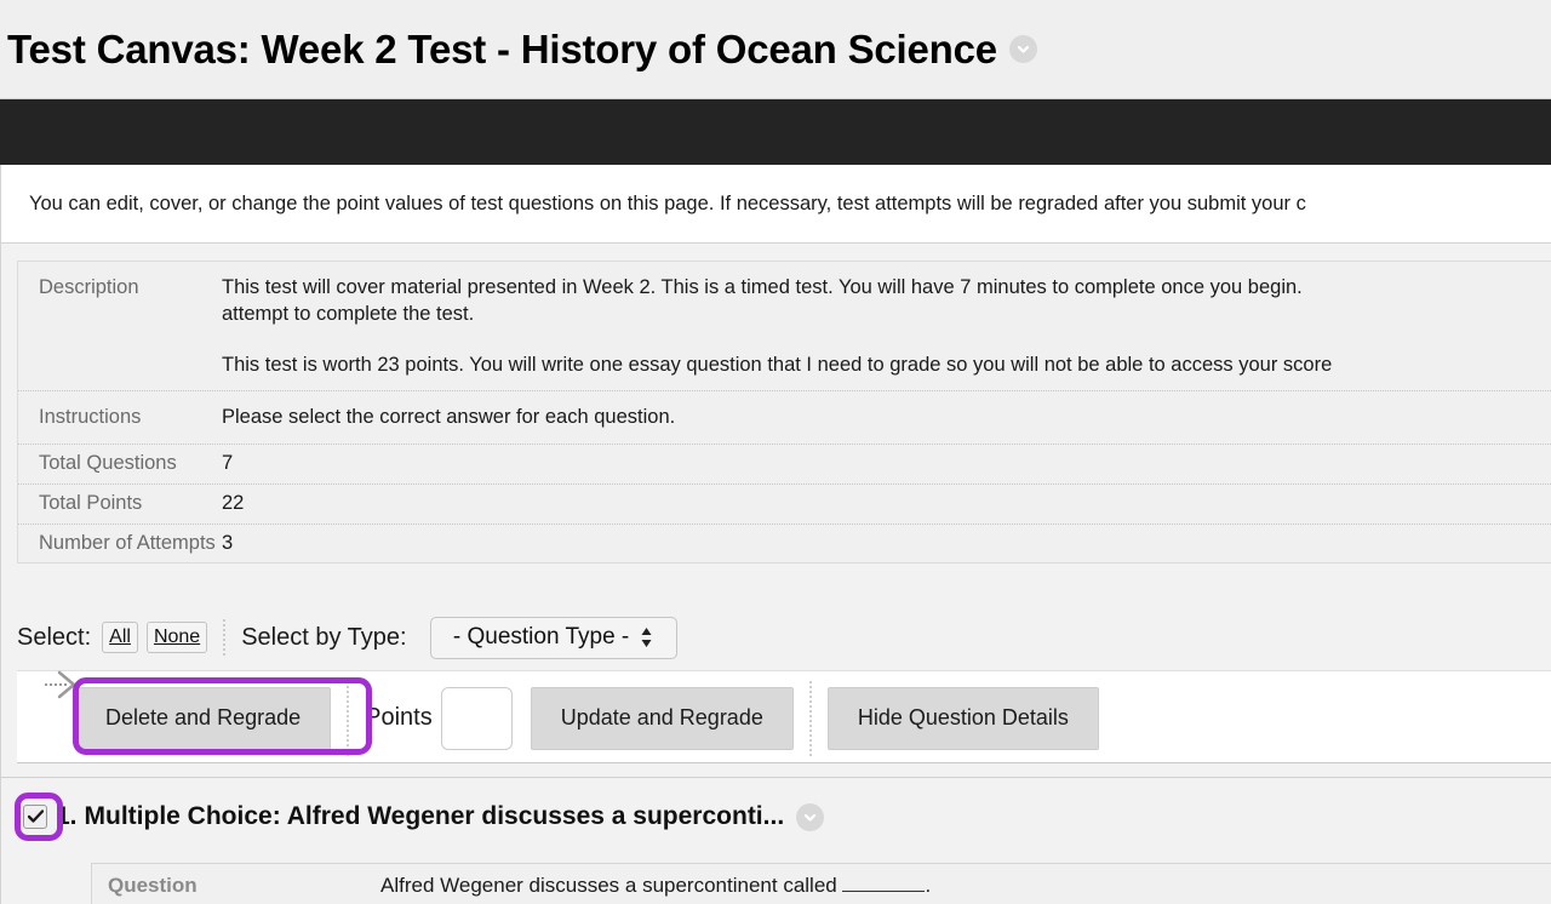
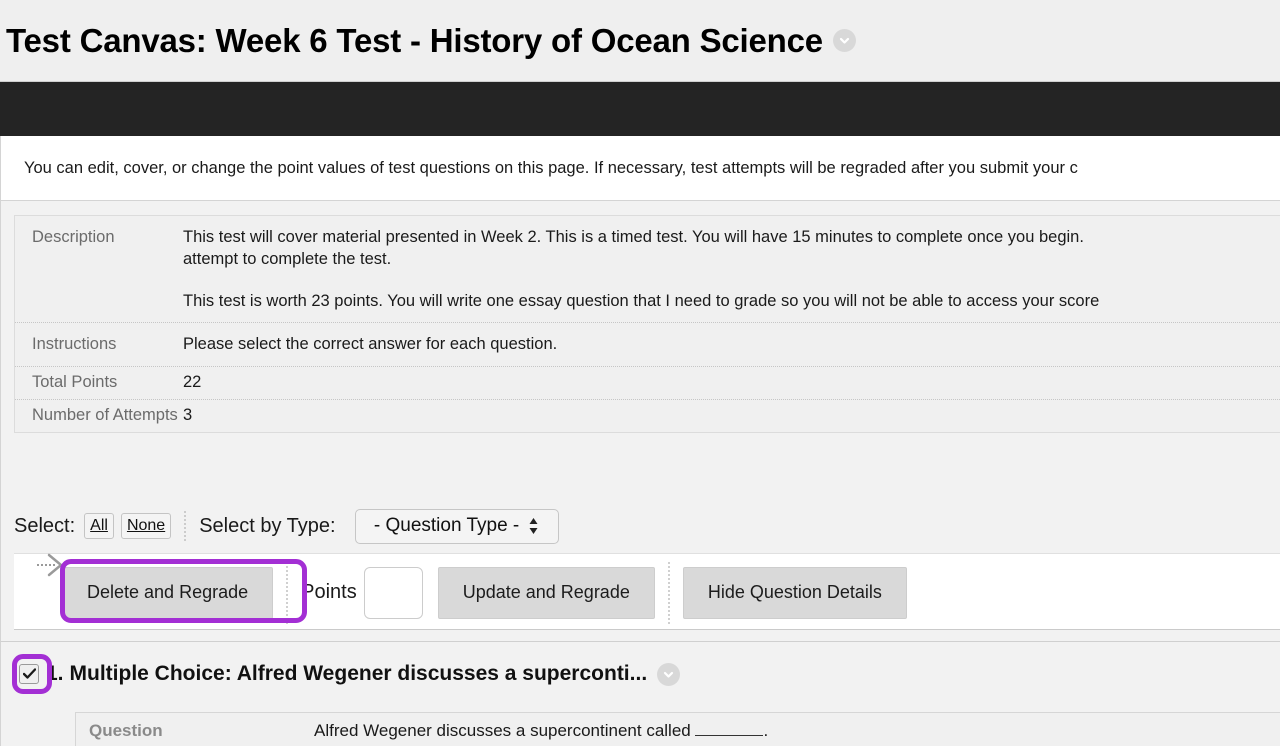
- Test Canvas: Week 2 Test - History of Ocean Science
+ Test Canvas: Week 6 Test - History of Ocean Science
  You can edit, cover, or change the point values of test questions on this page. If necessary, test attempts will be regraded after you submit your c
  Description
- This test will cover material presented in Week 2. This is a timed test. You will have 7 minutes to complete once you begin.
+ This test will cover material presented in Week 2. This is a timed test. You will have 15 minutes to complete once you begin.
  attempt to complete the test.
  This test is worth 23 points. You will write one essay question that I need to grade so you will not be able to access your score
  Instructions
  Please select the correct answer for each question.
- Total Questions
- 7
  Total Points
  22
  Number of Attempts
  3
  Select:
  All
  None
  Select by Type:
  - Question Type -
  Delete and Regrade
  Points
  Update and Regrade
  Hide Question Details
  1.
  Multiple Choice: Alfred Wegener discusses a superconti...
  Question
  Alfred Wegener discusses a supercontinent called .
